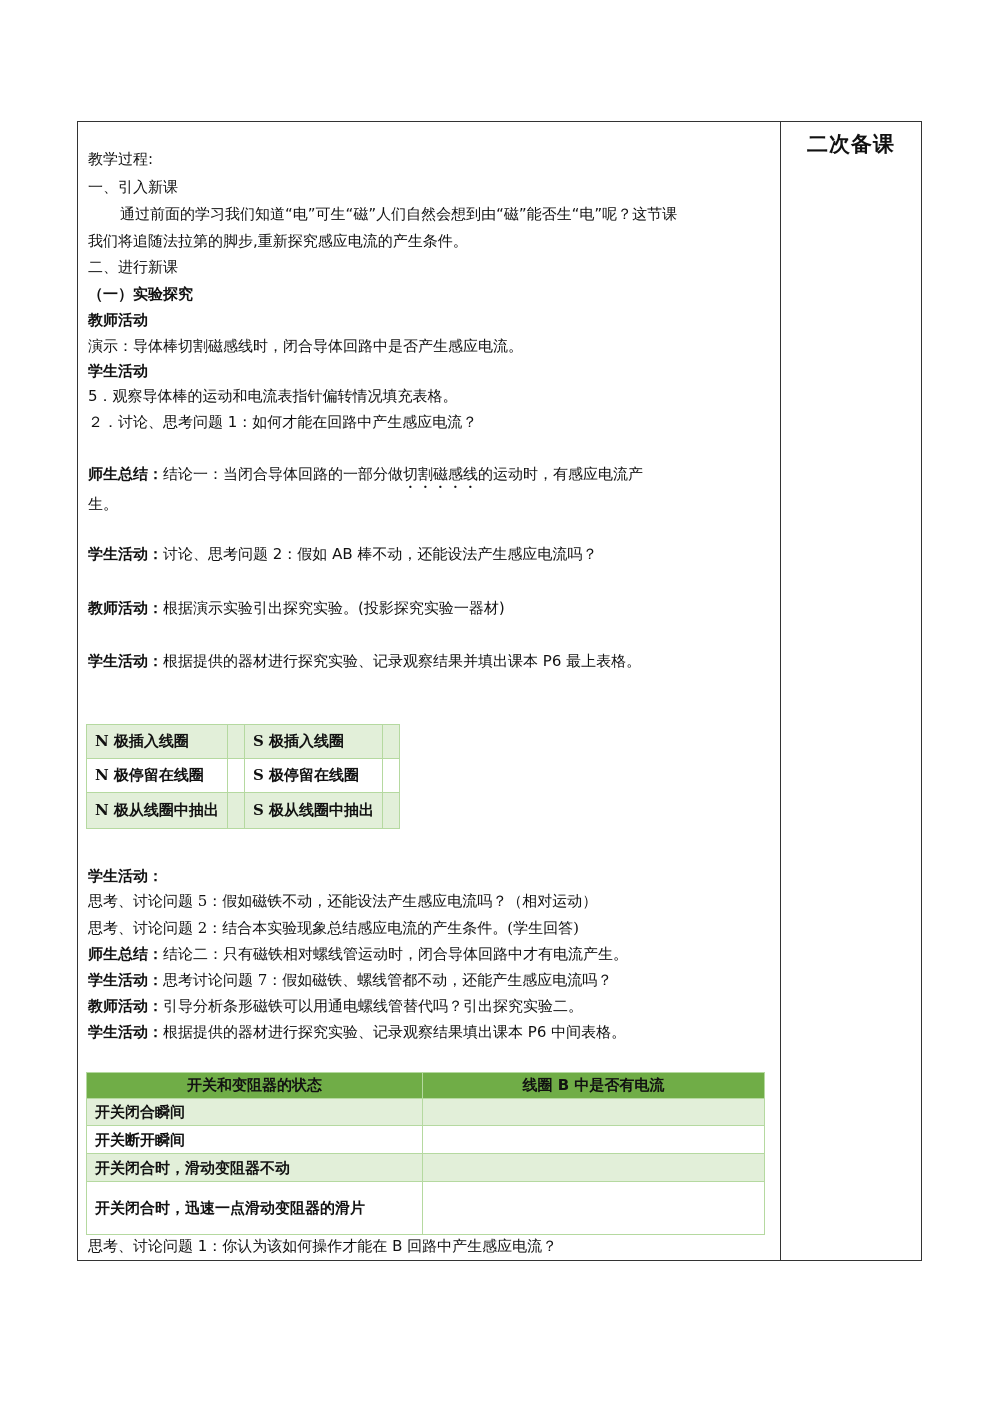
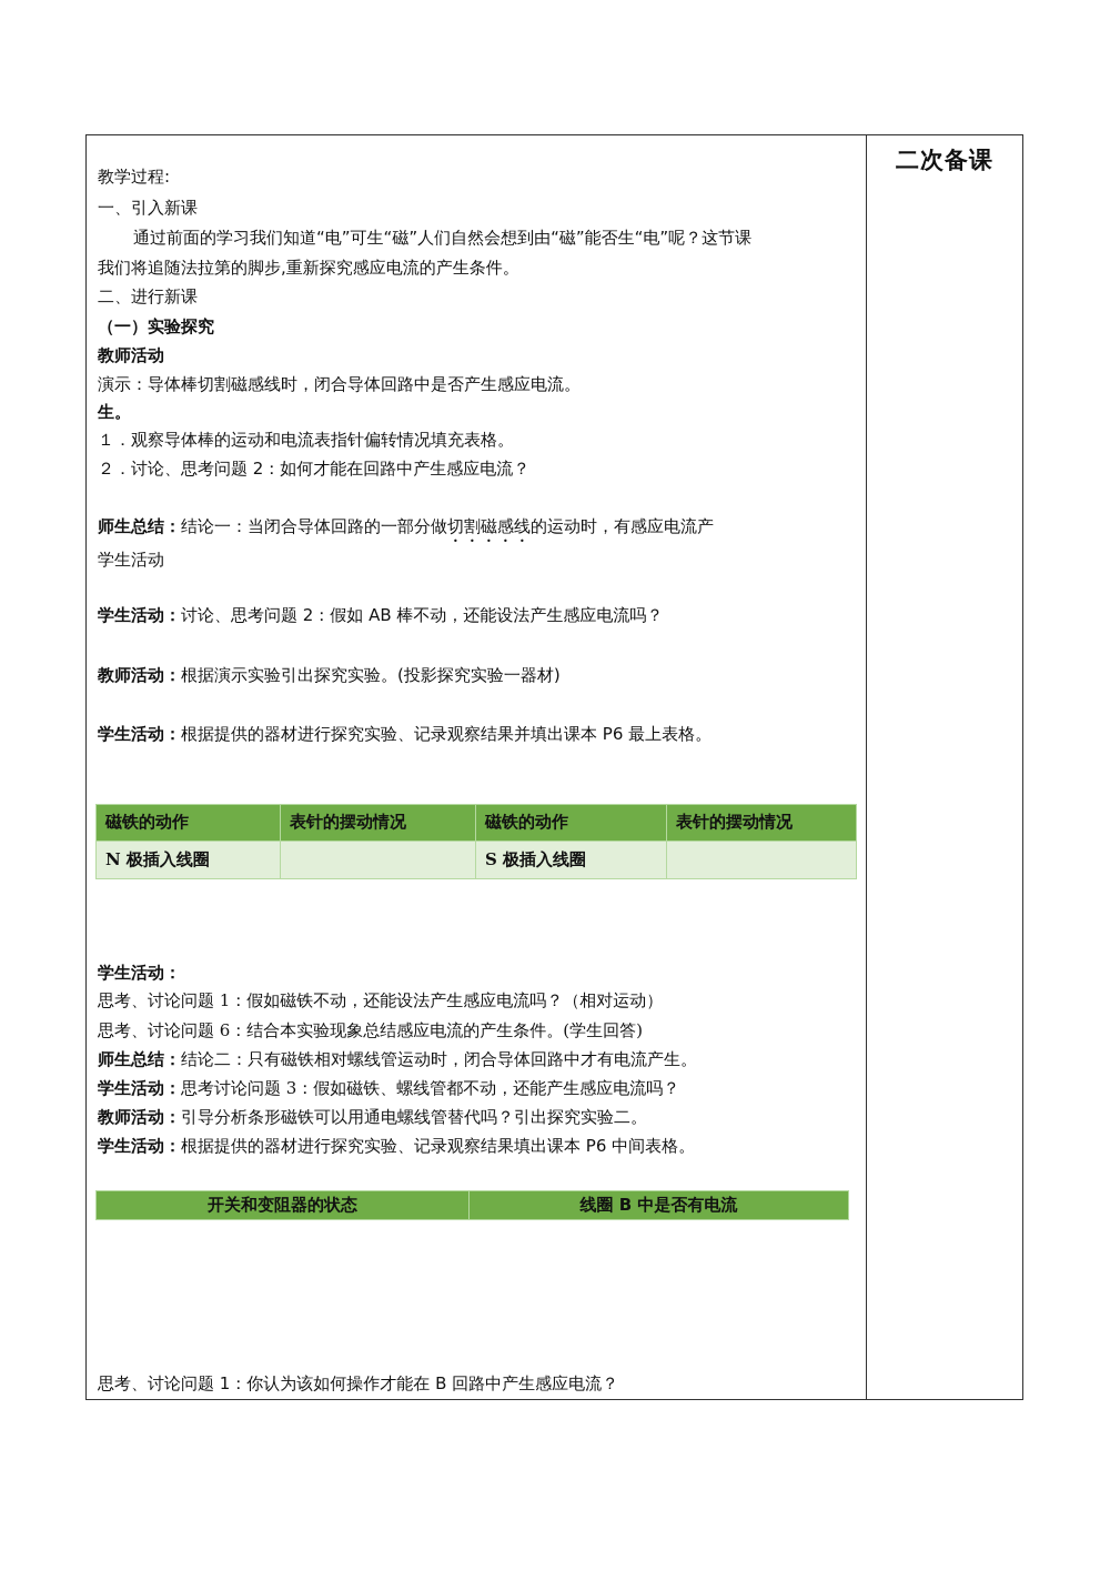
  二次备课
  教学过程:
  一、引入新课
  通过前面的学习我们知道“电”可生“磁”人们自然会想到由“磁”能否生“电”呢？这节课
  我们将追随法拉第的脚步,重新探究感应电流的产生条件。
  二、进行新课
  （一）实验探究
  教师活动
  演示：导体棒切割磁感线时，闭合导体回路中是否产生感应电流。
- 学生活动
+ 生。
- 5．观察导体棒的运动和电流表指针偏转情况填充表格。
+ １．观察导体棒的运动和电流表指针偏转情况填充表格。
- ２．讨论、思考问题 1：如何才能在回路中产生感应电流？
+ ２．讨论、思考问题 2：如何才能在回路中产生感应电流？
  师生总结：结论一：当闭合导体回路的一部分做切割磁感线的运动时，有感应电流产
- 生。
+ 学生活动
  学生活动：讨论、思考问题 2：假如 AB 棒不动，还能设法产生感应电流吗？
  教师活动：根据演示实验引出探究实验。(投影探究实验一器材)
  学生活动：根据提供的器材进行探究实验、记录观察结果并填出课本 P6 最上表格。
+ 磁铁的动作	表针的摆动情况	磁铁的动作	表针的摆动情况
  N 极插入线圈		S 极插入线圈
- N 极停留在线圈		S 极停留在线圈
- N 极从线圈中抽出		S 极从线圈中抽出
  学生活动：
- 思考、讨论问题 5：假如磁铁不动，还能设法产生感应电流吗？（相对运动）
+ 思考、讨论问题 1：假如磁铁不动，还能设法产生感应电流吗？（相对运动）
- 思考、讨论问题 2：结合本实验现象总结感应电流的产生条件。(学生回答)
+ 思考、讨论问题 6：结合本实验现象总结感应电流的产生条件。(学生回答)
  师生总结：结论二：只有磁铁相对螺线管运动时，闭合导体回路中才有电流产生。
- 学生活动：思考讨论问题 7：假如磁铁、螺线管都不动，还能产生感应电流吗？
+ 学生活动：思考讨论问题 3：假如磁铁、螺线管都不动，还能产生感应电流吗？
  教师活动：引导分析条形磁铁可以用通电螺线管替代吗？引出探究实验二。
  学生活动：根据提供的器材进行探究实验、记录观察结果填出课本 P6 中间表格。
  开关和变阻器的状态	线圈 B 中是否有电流
- 开关闭合瞬间
- 开关断开瞬间
- 开关闭合时，滑动变阻器不动
- 开关闭合时，迅速一点滑动变阻器的滑片
  思考、讨论问题 1：你认为该如何操作才能在 B 回路中产生感应电流？
